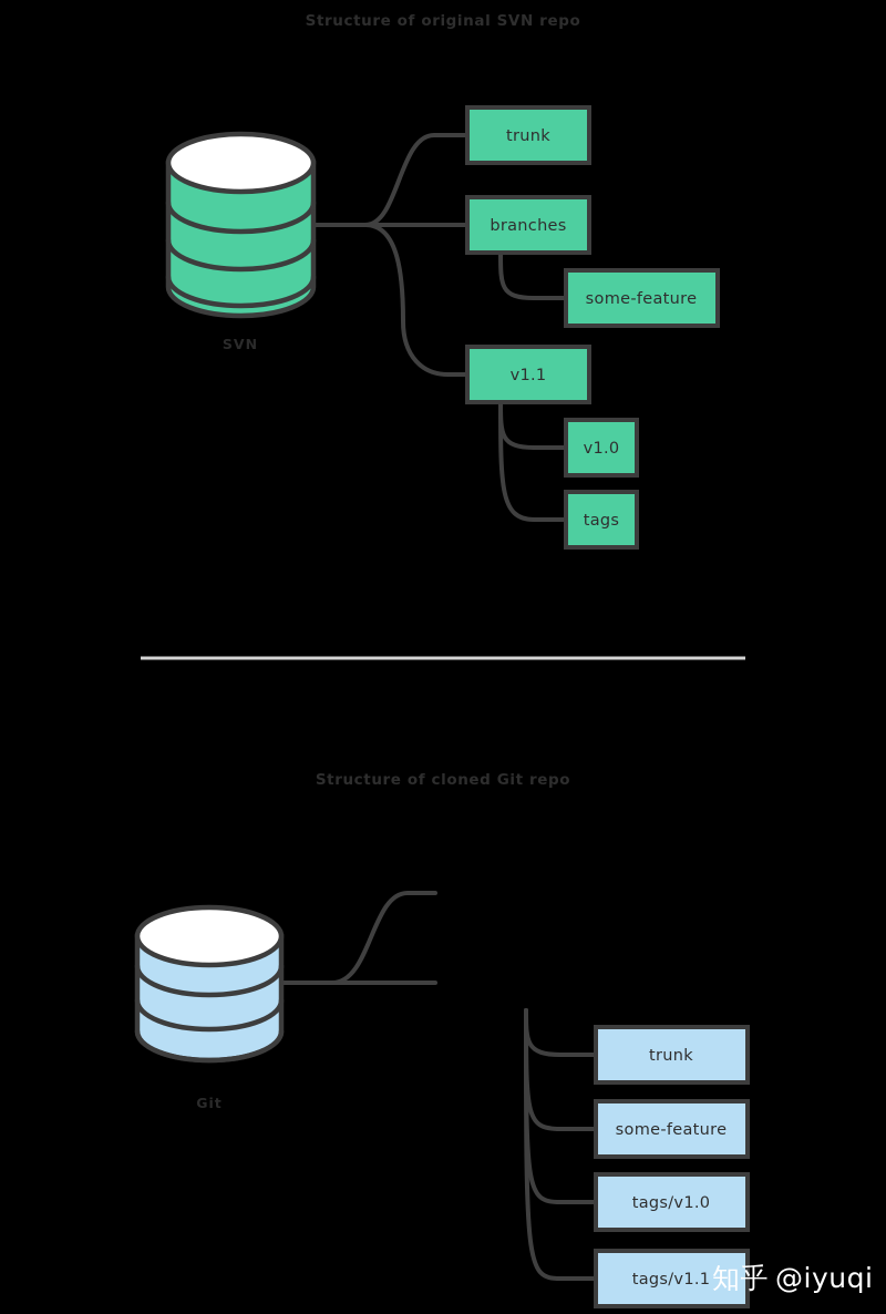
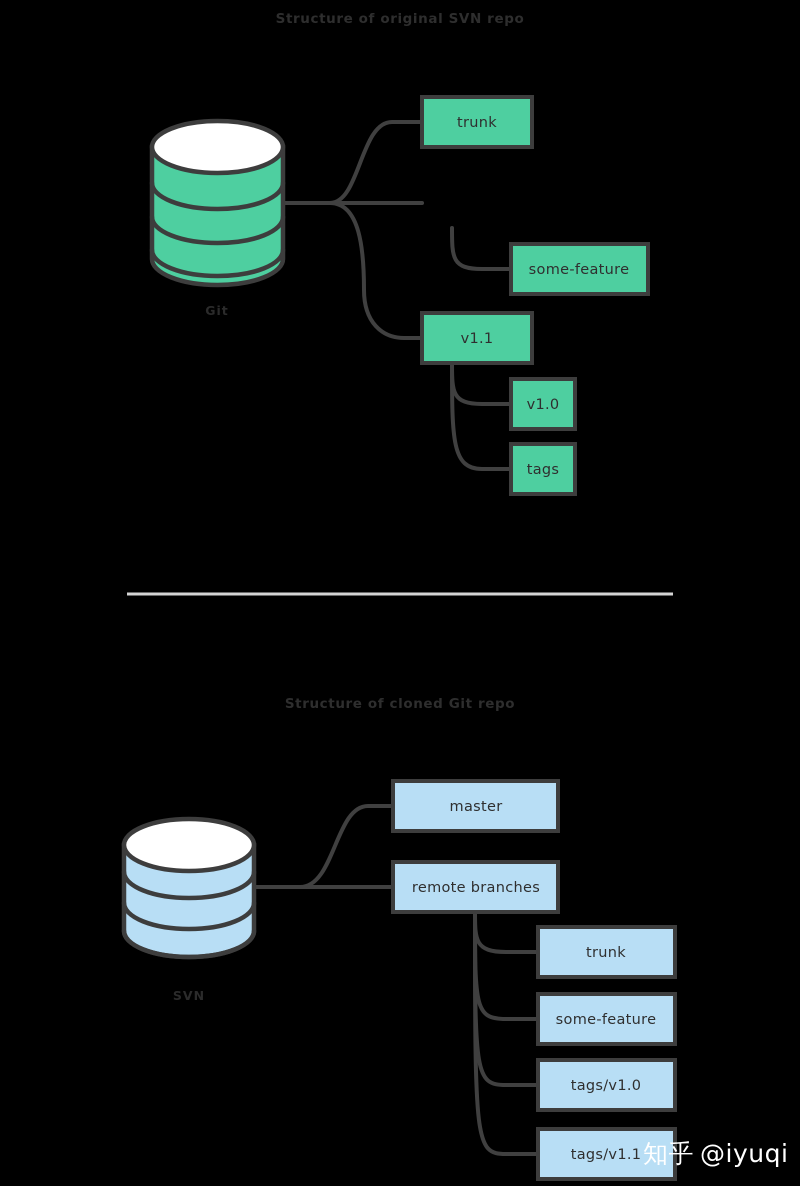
  Structure of original SVN repo
- SVN
+ Git
  trunk
- branches
  some-feature
  v1.1
  v1.0
  tags
  Structure of cloned Git repo
- Git
+ SVN
+ master
+ remote branches
  trunk
  some-feature
  tags/v1.0
  tags/v1.1
  知乎
  @iyuqi
